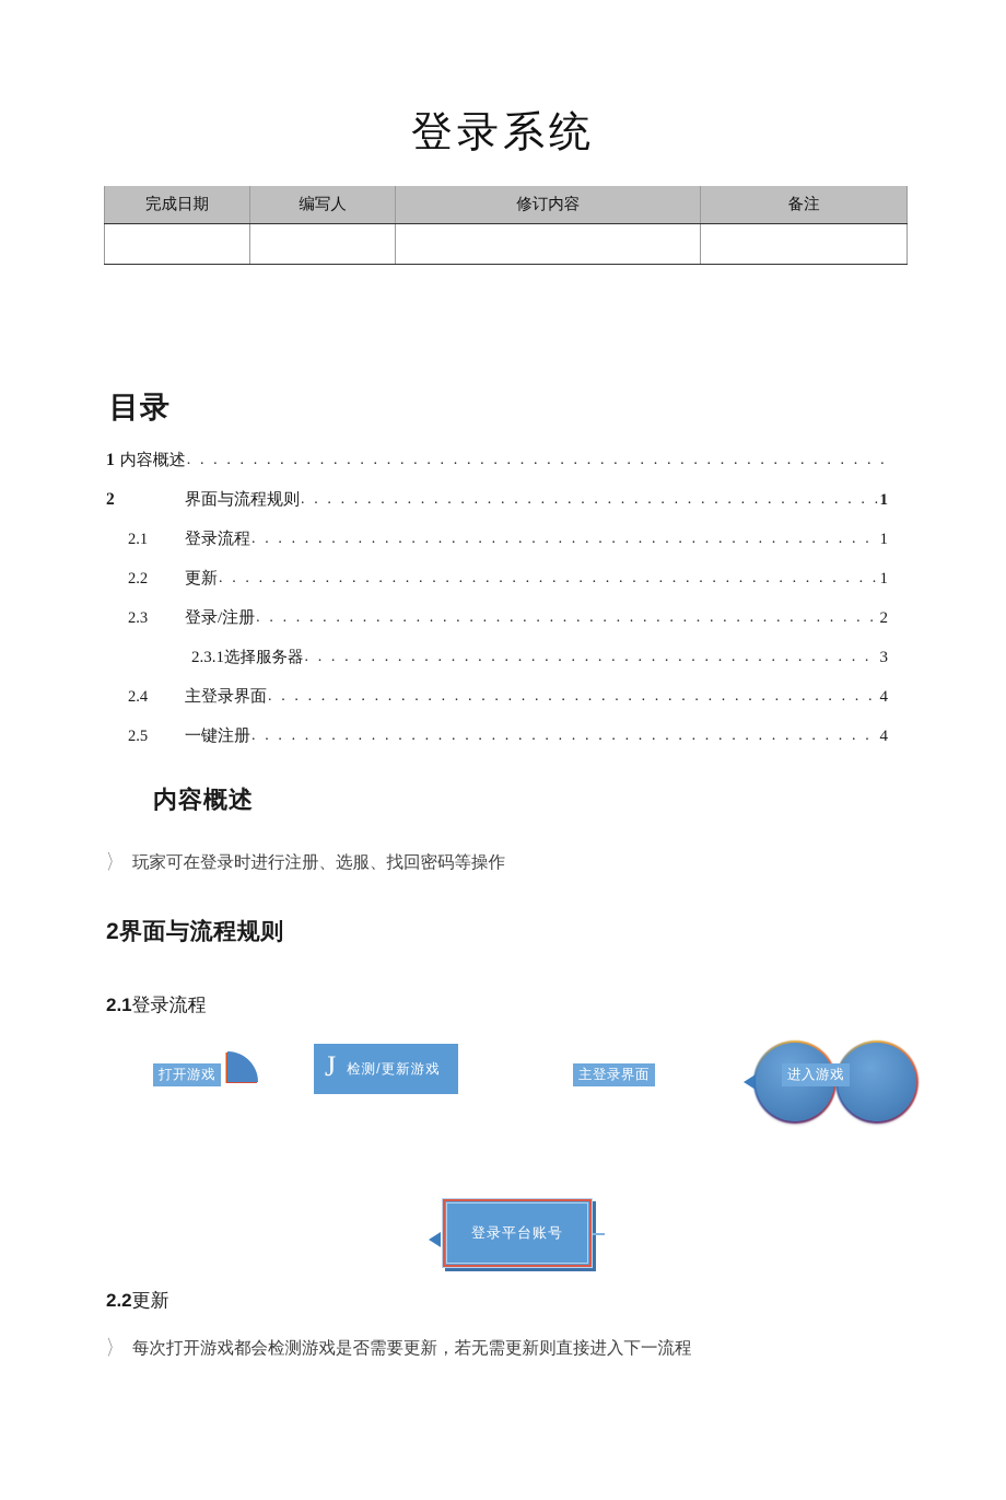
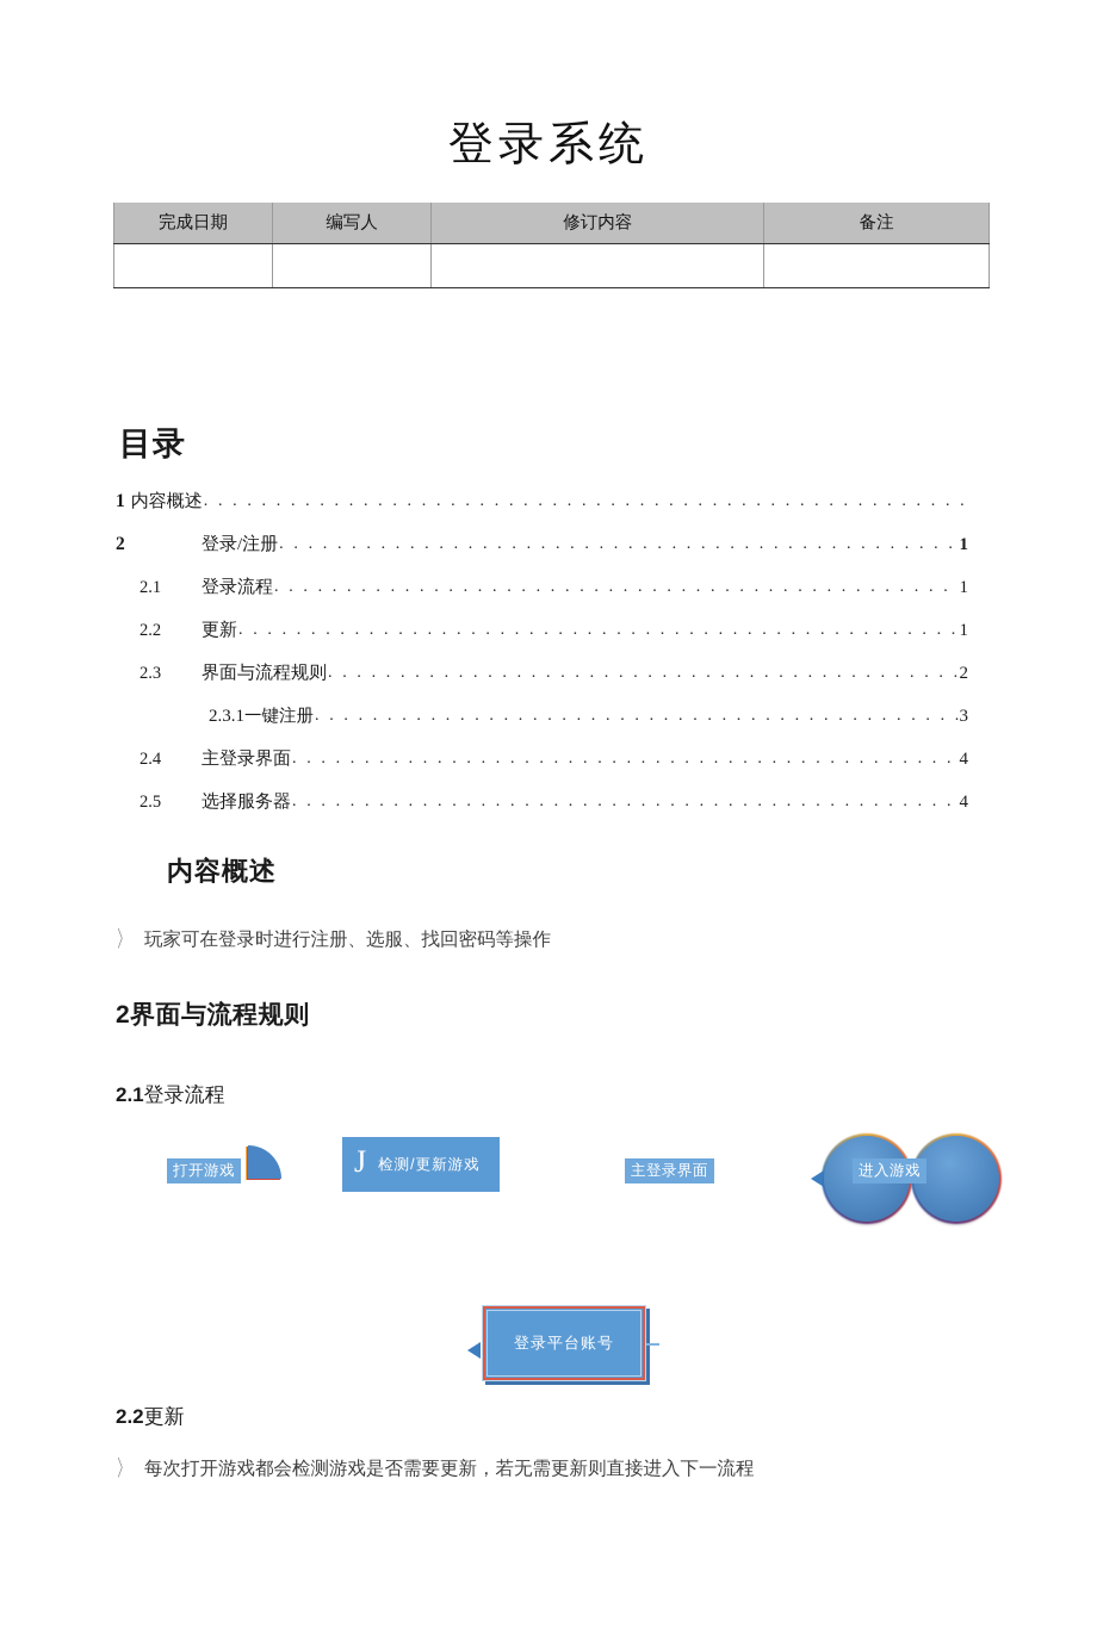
  登录系统
  完成日期	编写人	修订内容	备注
  目录
  1
  内容概述
  2
- 界面与流程规则
+ 登录/注册
  1
  2.1
  登录流程
  1
  2.2
  更新
  1
  2.3
- 登录/注册
+ 界面与流程规则
  2
  2.3.1
- 选择服务器
+ 一键注册
  3
  2.4
  主登录界面
  4
  2.5
- 一键注册
+ 选择服务器
  4
  内容概述
  〉 玩家可在登录时进行注册、选服、找回密码等操作
  2界面与流程规则
  2.1登录流程
  打开游戏
  J
  检测/更新游戏
  主登录界面
  进入游戏
  登录平台账号
  2.2更新
  〉 每次打开游戏都会检测游戏是否需要更新，若无需更新则直接进入下一流程
